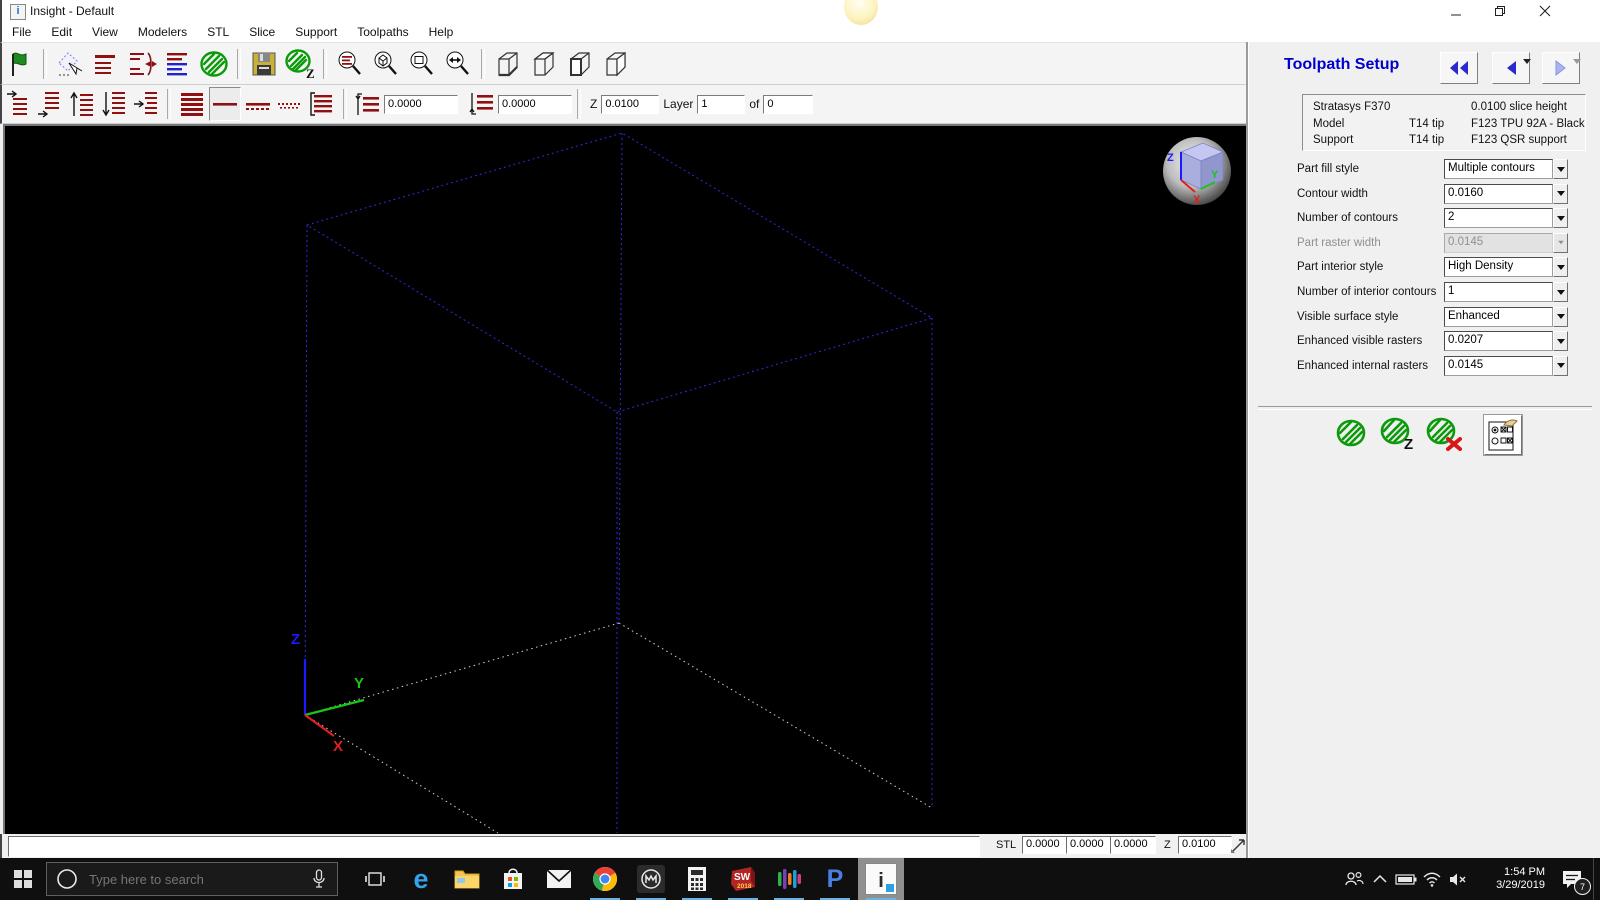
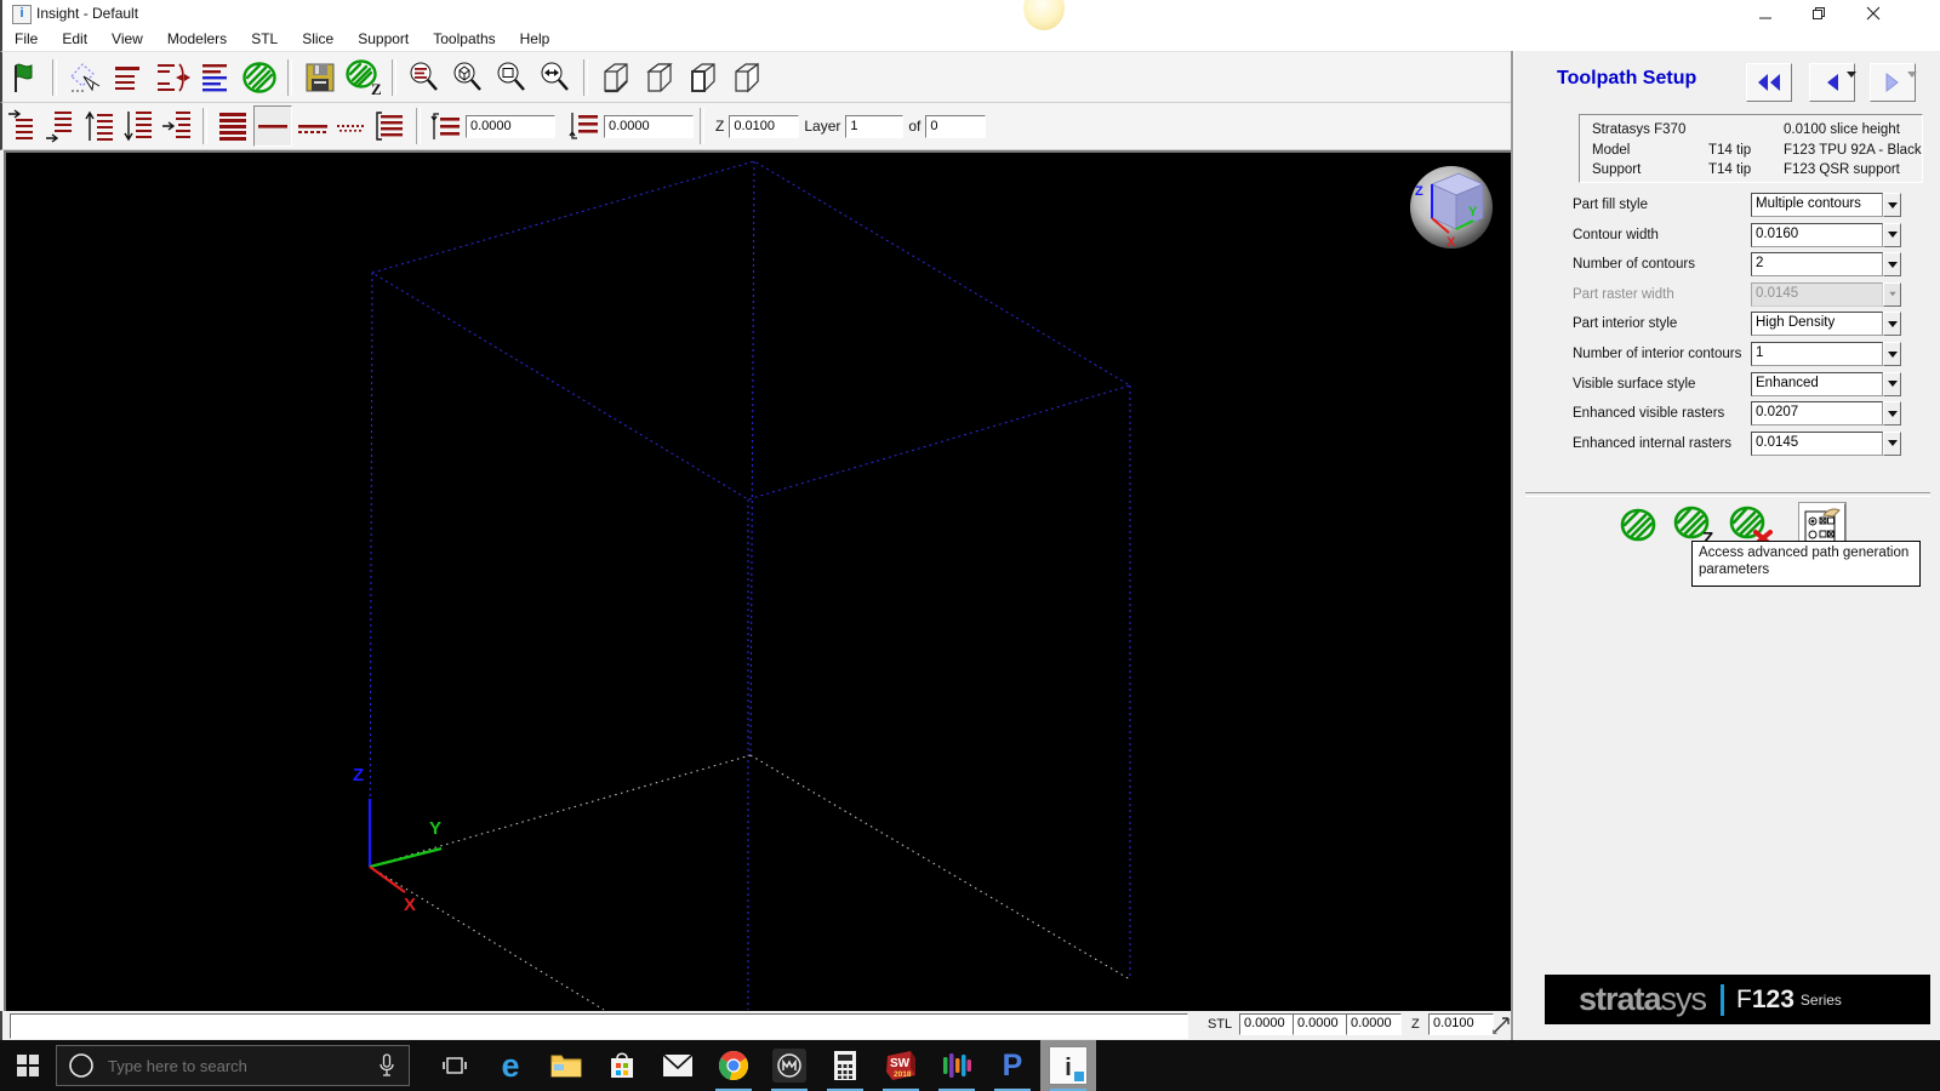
  i
  Insight - Default
  File
  Edit
  View
  Modelers
  STL
  Slice
  Support
  Toolpaths
  Help
  Z
  0.0000
  0.0000
  Z
  0.0100
  Layer
  1
  of
  0
  Z
  Y
  X
  Z
  Y
  X
  STL
  0.0000
  0.0000
  0.0000
  Z
  0.0100
  Toolpath Setup
  Stratasys F370
  0.0100 slice height
  Model
  T14 tip
  F123 TPU 92A - Black
  Support
  T14 tip
  F123 QSR support
  Part fill style
  Multiple contours
  Contour width
  0.0160
  Number of contours
  2
  Part raster width
  0.0145
  Part interior style
  High Density
  Number of interior contours
  1
  Visible surface style
  Enhanced
  Enhanced visible rasters
  0.0207
  Enhanced internal rasters
  0.0145
  Z
+ Access advanced path generation
+ parameters
+ strata
+ sys
+ F
+ 123
+ Series
  Type here to search
  e
  SW
  P
  i
- 1:54 PM
- 3/29/2019
- 7
